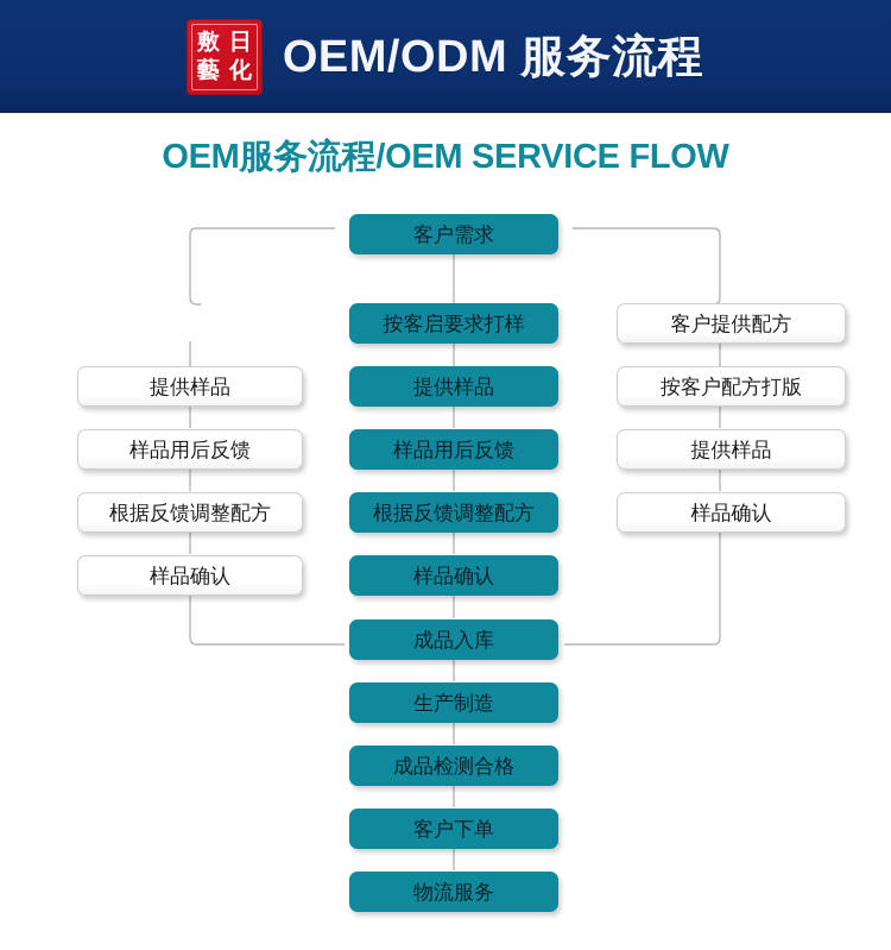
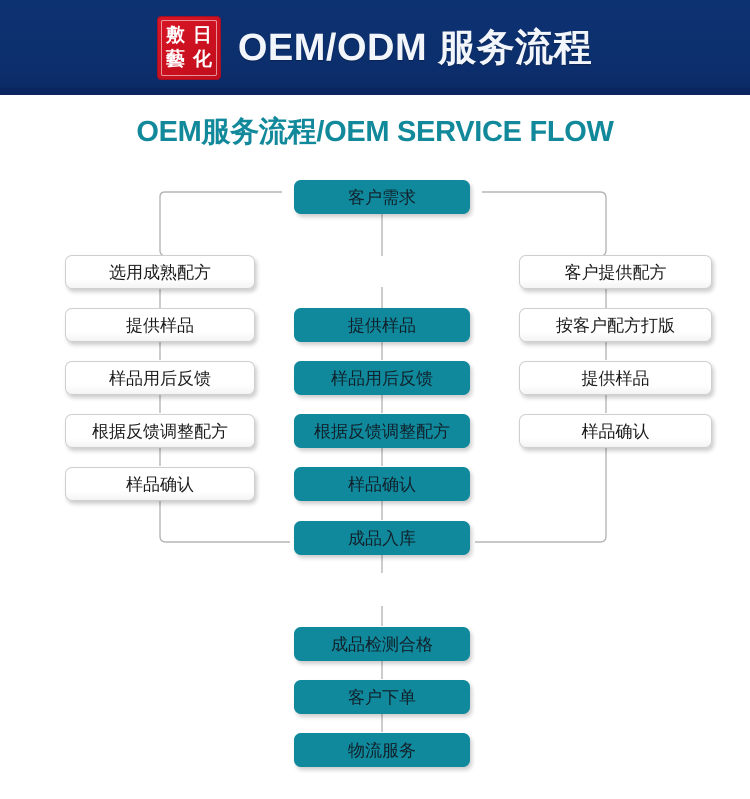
  敷
  藝
  日
  化
  OEM/ODM 服务流程
  OEM服务流程/OEM SERVICE FLOW
  客户需求
+ 选用成熟配方
  提供样品
  样品用后反馈
  根据反馈调整配方
  样品确认
- 按客启要求打样
  提供样品
  样品用后反馈
  根据反馈调整配方
  样品确认
  客户提供配方
  按客户配方打版
  提供样品
  样品确认
  成品入库
- 生产制造
  成品检测合格
  客户下单
  物流服务
